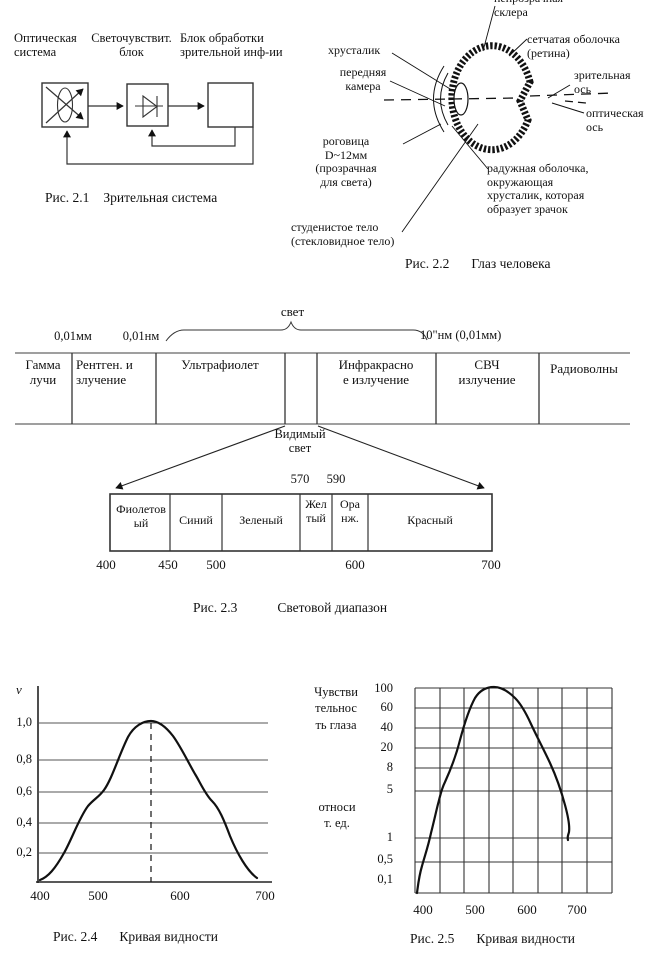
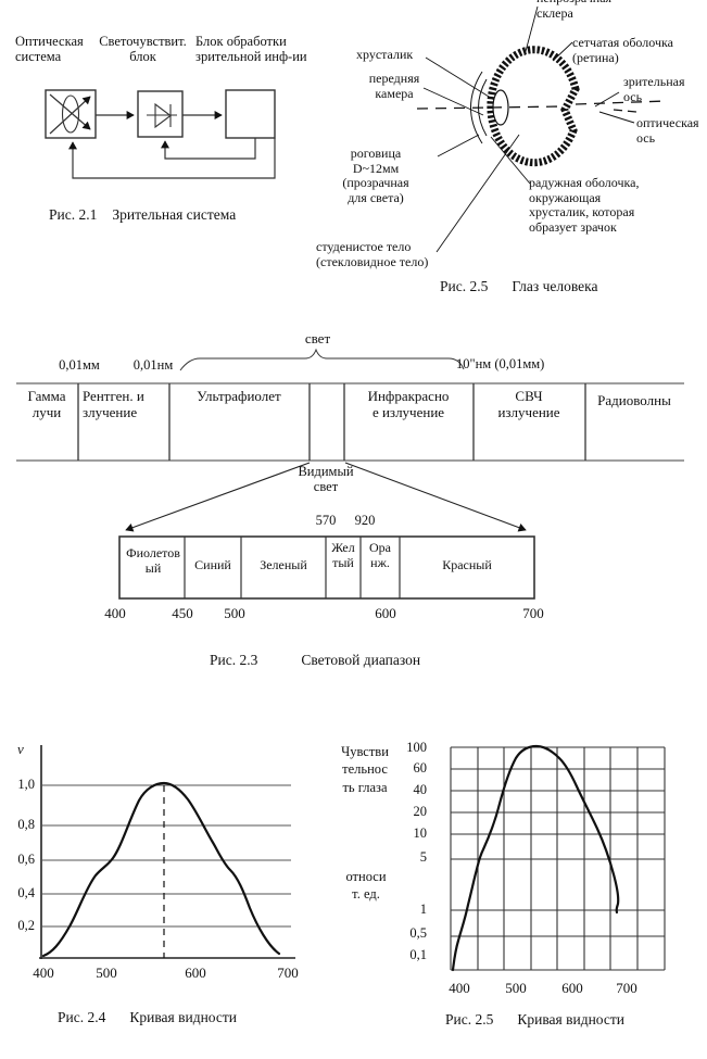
  Оптическая система
  Светочувствит. блок
  Блок обработки зрительной инф-ии
  Рис. 2.1 Зрительная система
  сетчатая оболочка (ретина)
  хрусталик
  передняя камера
  зрительная ось
  оптическая ось
  роговица D~12мм (прозрачная для света)
  радужная оболочка, окружающая хрусталик, которая образует зрачок
  студенистое тело (стекловидное тело)
- Рис. 2.2 Глаз человека
+ Рис. 2.5 Глаз человека
  0,01мм
  0,01нм
  свет
  10"нм (0,01мм)
  Гамма лучи
  Рентген. излучение
  Ультрафиолет
  Инфракрасное излучение
  СВЧ излучение
  Радиоволны
  Видимый свет
  570
- 590
+ 920
  Фиолетовый
  Синий
  Зеленый
  Желтый
  Оранж.
  Красный
  400
  450
  500
  600
  700
  Рис. 2.3 Световой диапазон
  ν
  1,0
  0,8
  0,6
  0,4
  0,2
  400
  500
  600
  700
  Рис. 2.4 Кривая видности
  Чувствительность глаза
  относит. ед.
  100
  60
  40
  20
- 8
+ 10
  5
  1
  0,5
  0,1
  400
  500
  600
  700
  Рис. 2.5 Кривая видности
